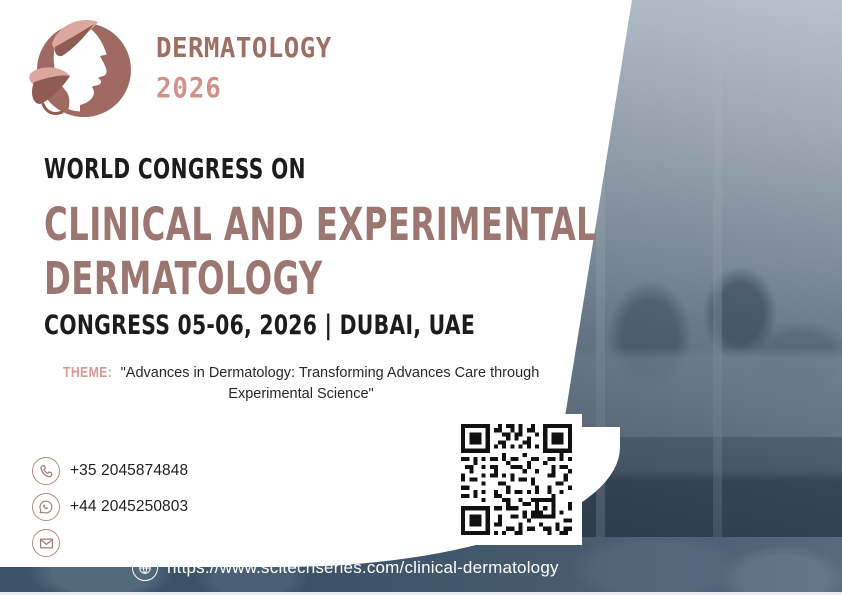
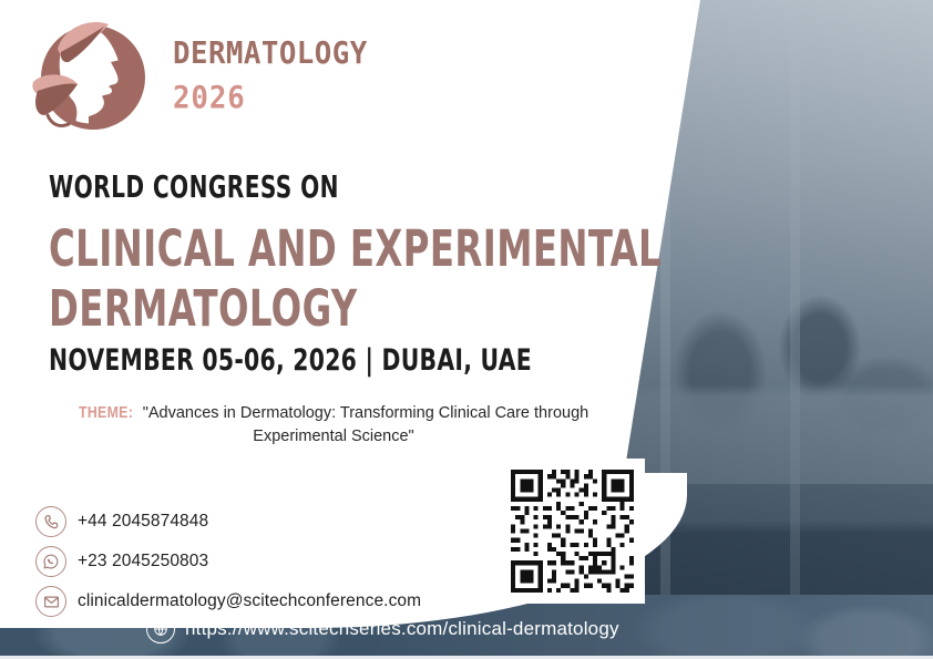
  DERMATOLOGY
  2026
  WORLD CONGRESS ON
  CLINICAL AND EXPERIMENTAL
  DERMATOLOGY
- CONGRESS 05-06, 2026 | DUBAI, UAE
+ NOVEMBER 05-06, 2026 | DUBAI, UAE
- THEME: "Advances in Dermatology: Transforming Advances Care through Experimental Science"
+ THEME: "Advances in Dermatology: Transforming Clinical Care through Experimental Science"
- +35 2045874848
+ +44 2045874848
- +44 2045250803
+ +23 2045250803
+ clinicaldermatology@scitechconference.com
  https://www.scitechseries.com/clinical-dermatology
